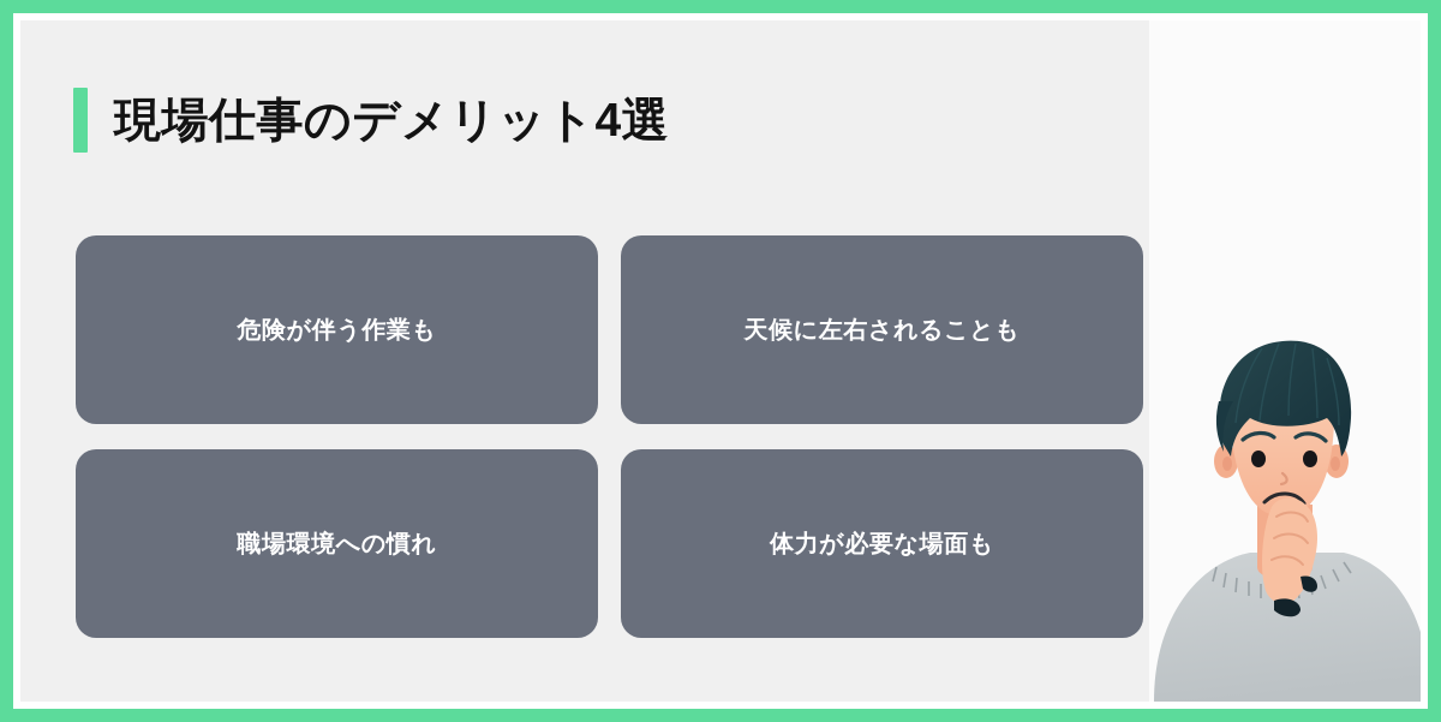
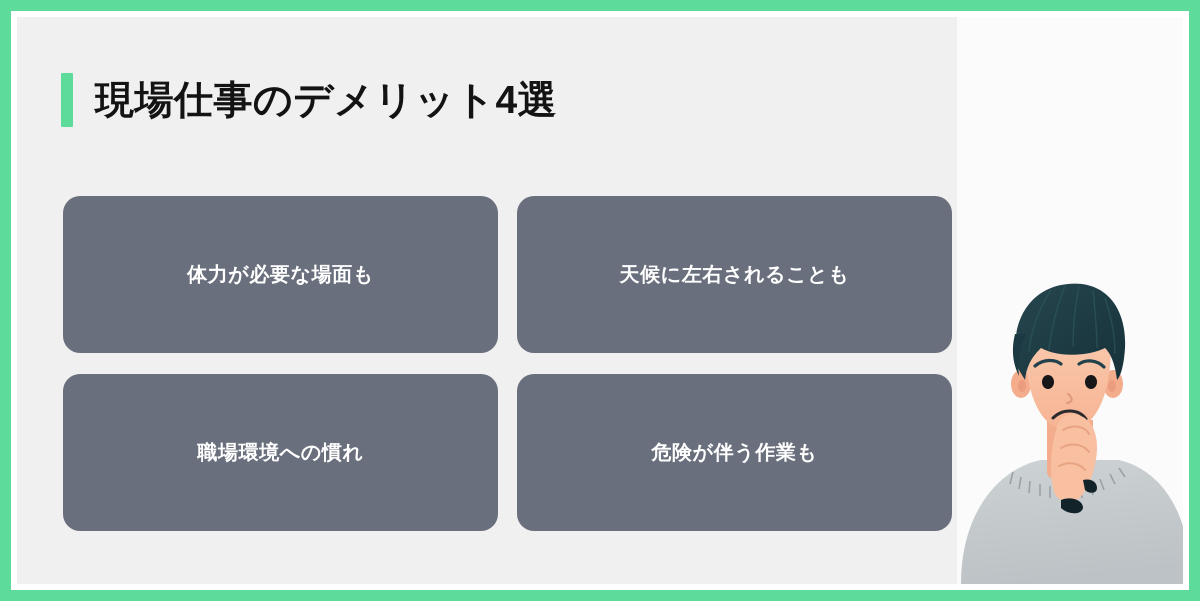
  現場仕事のデメリット4選
- 危険が伴う作業も
+ 体力が必要な場面も
  天候に左右されることも
  職場環境への慣れ
- 体力が必要な場面も
+ 危険が伴う作業も
